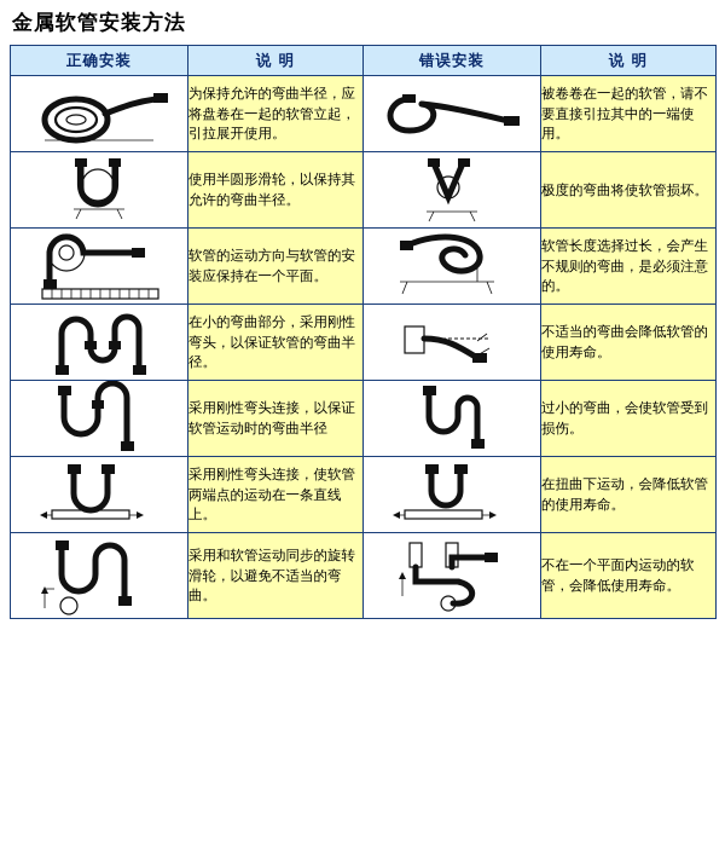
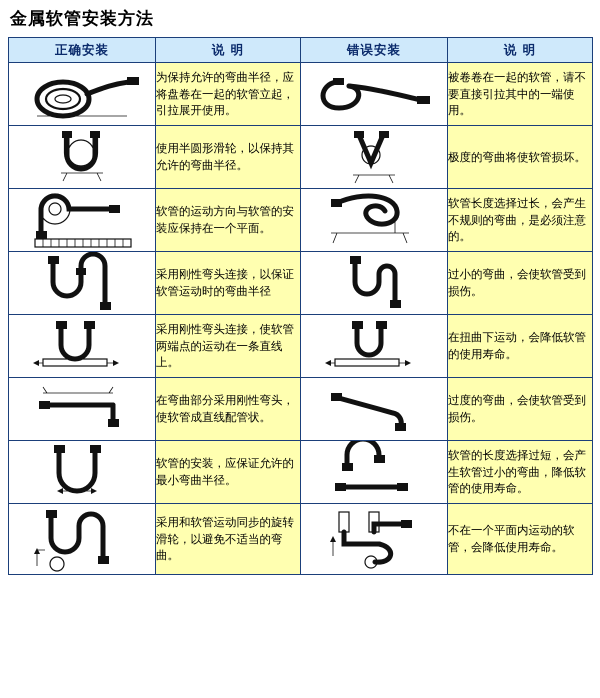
  金属软管安装方法
  正确安装	说 明	错误安装	说 明
  	为保持允许的弯曲半径，应将盘卷在一起的软管立起，引拉展开使用。		被卷卷在一起的软管，请不要直接引拉其中的一端使用。
  	使用半圆形滑轮，以保持其允许的弯曲半径。		极度的弯曲将使软管损坏。
  	软管的运动方向与软管的安装应保持在一个平面。		软管长度选择过长，会产生不规则的弯曲，是必须注意的。
- 	在小的弯曲部分，采用刚性弯头，以保证软管的弯曲半径。		不适当的弯曲会降低软管的使用寿命。
  	采用刚性弯头连接，以保证软管运动时的弯曲半径		过小的弯曲，会使软管受到损伤。
  	采用刚性弯头连接，使软管两端点的运动在一条直线上。		在扭曲下运动，会降低软管的使用寿命。
+ 	在弯曲部分采用刚性弯头，使软管成直线配管状。		过度的弯曲，会使软管受到损伤。
+ 	软管的安装，应保证允许的最小弯曲半径。		软管的长度选择过短，会产生软管过小的弯曲，降低软管的使用寿命。
  	采用和软管运动同步的旋转滑轮，以避免不适当的弯曲。		不在一个平面内运动的软管，会降低使用寿命。
